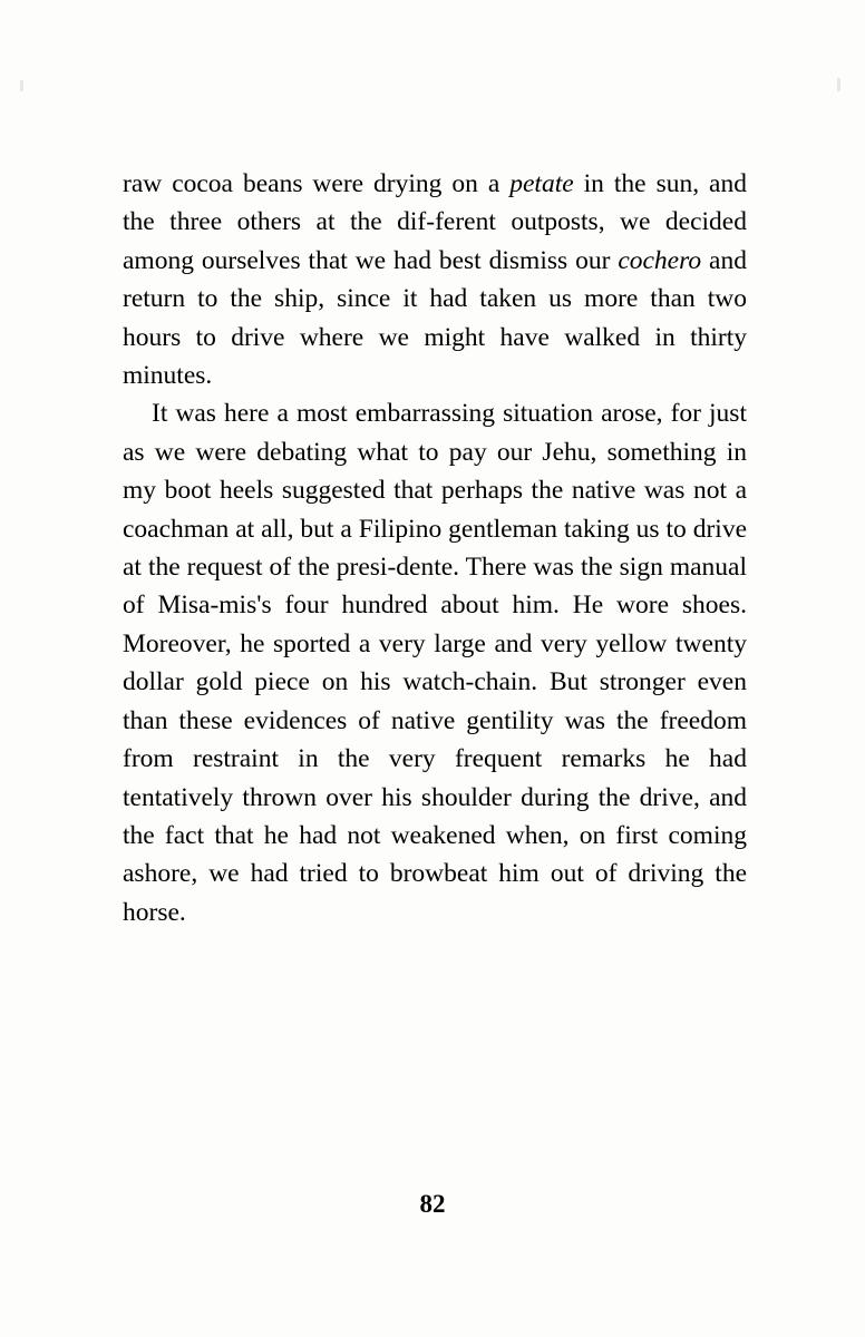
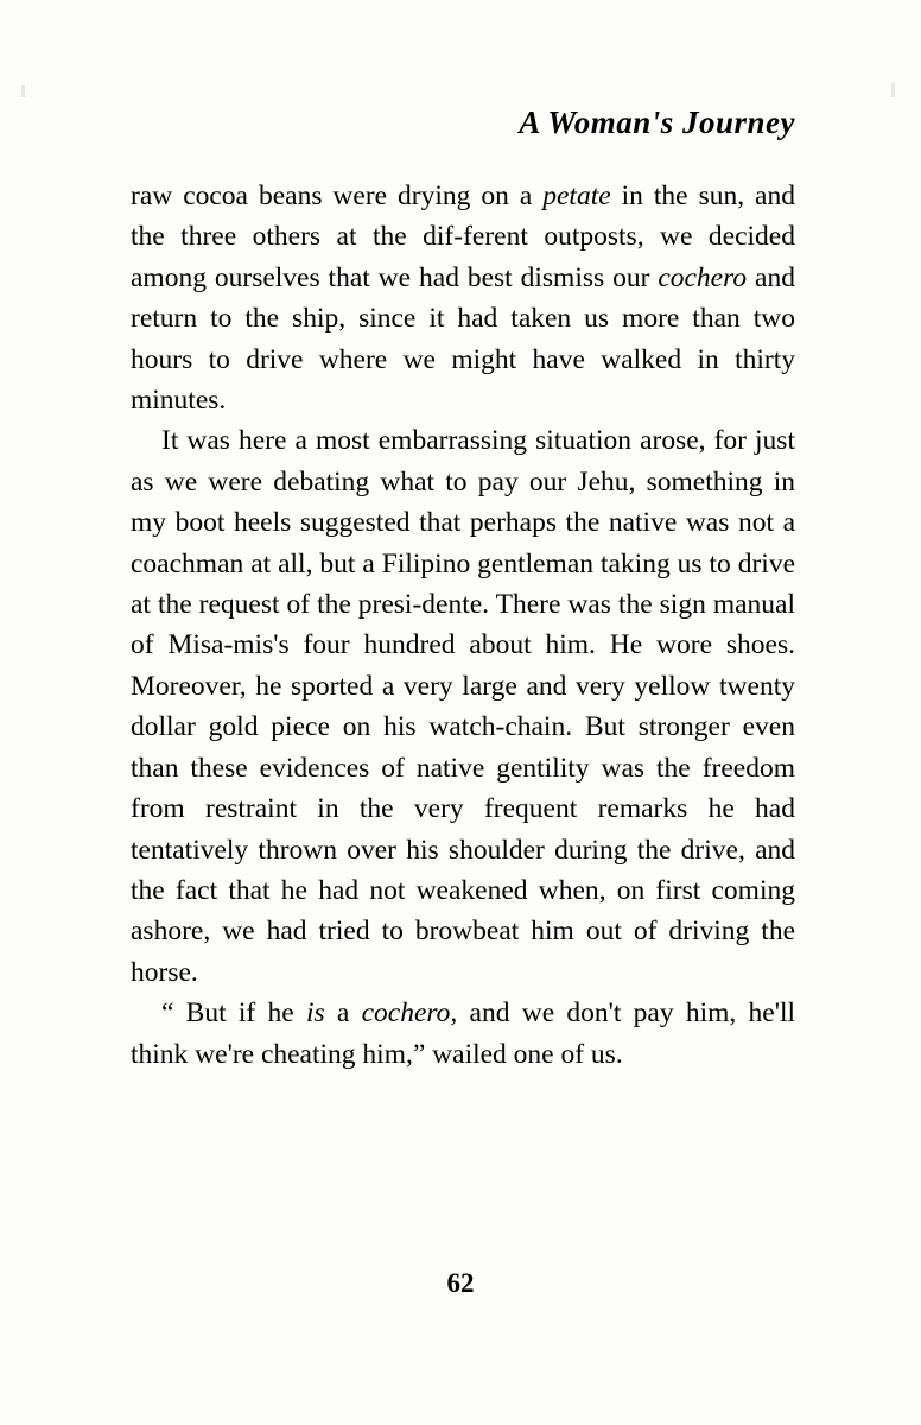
+ A Woman's Journey
  raw cocoa beans were drying on a petate in the sun, and the three others at the dif-ferent outposts, we decided among ourselves that we had best dismiss our cochero and return to the ship, since it had taken us more than two hours to drive where we might have walked in thirty minutes.
  It was here a most embarrassing situation arose, for just as we were debating what to pay our Jehu, something in my boot heels suggested that perhaps the native was not a coachman at all, but a Filipino gentleman taking us to drive at the request of the presi-dente. There was the sign manual of Misa-mis's four hundred about him. He wore shoes. Moreover, he sported a very large and very yellow twenty dollar gold piece on his watch-chain. But stronger even than these evidences of native gentility was the freedom from restraint in the very frequent remarks he had tentatively thrown over his shoulder during the drive, and the fact that he had not weakened when, on first coming ashore, we had tried to browbeat him out of driving the horse.
+ “ But if he is a cochero, and we don't pay him, he'll think we're cheating him,” wailed one of us.
- 82
+ 62
